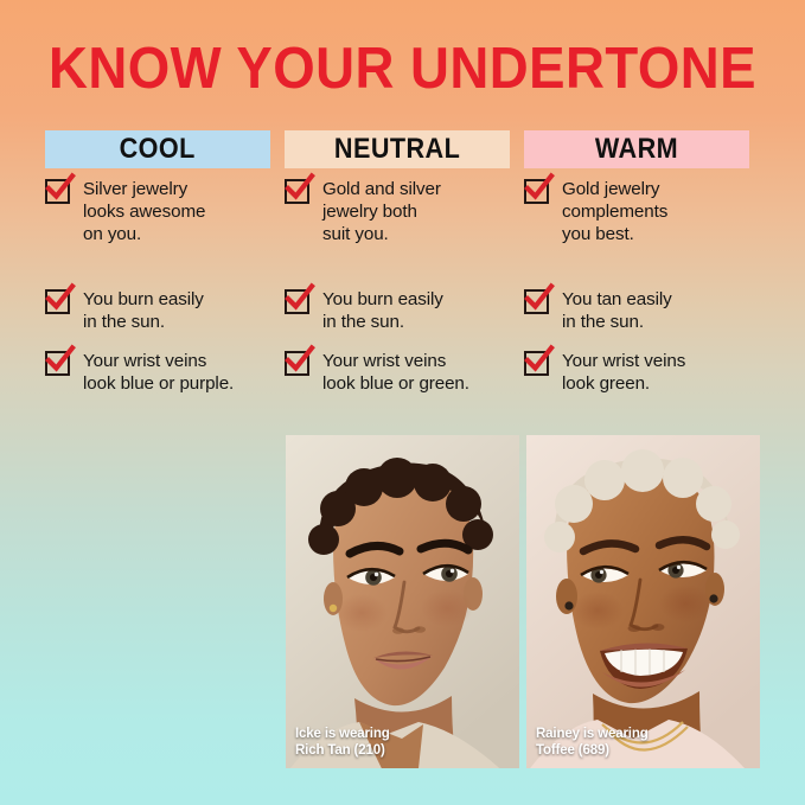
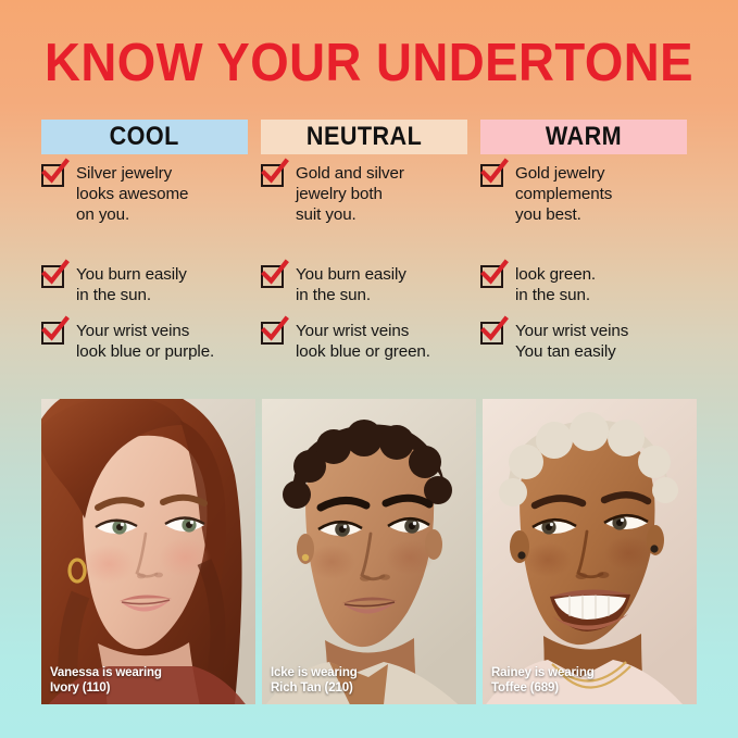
  KNOW YOUR UNDERTONE
  COOL
  NEUTRAL
  WARM
  Silver jewelry
  looks awesome
  on you.
  You burn easily
  in the sun.
  Your wrist veins
  look blue or purple.
  Gold and silver
  jewelry both
  suit you.
  You burn easily
  in the sun.
  Your wrist veins
  look blue or green.
  Gold jewelry
  complements
  you best.
- You tan easily
+ look green.
  in the sun.
  Your wrist veins
- look green.
+ You tan easily
+ Vanessa is wearing
+ Ivory (110)
  Icke is wearing
  Rich Tan (210)
  Rainey is wearing
  Toffee (689)
